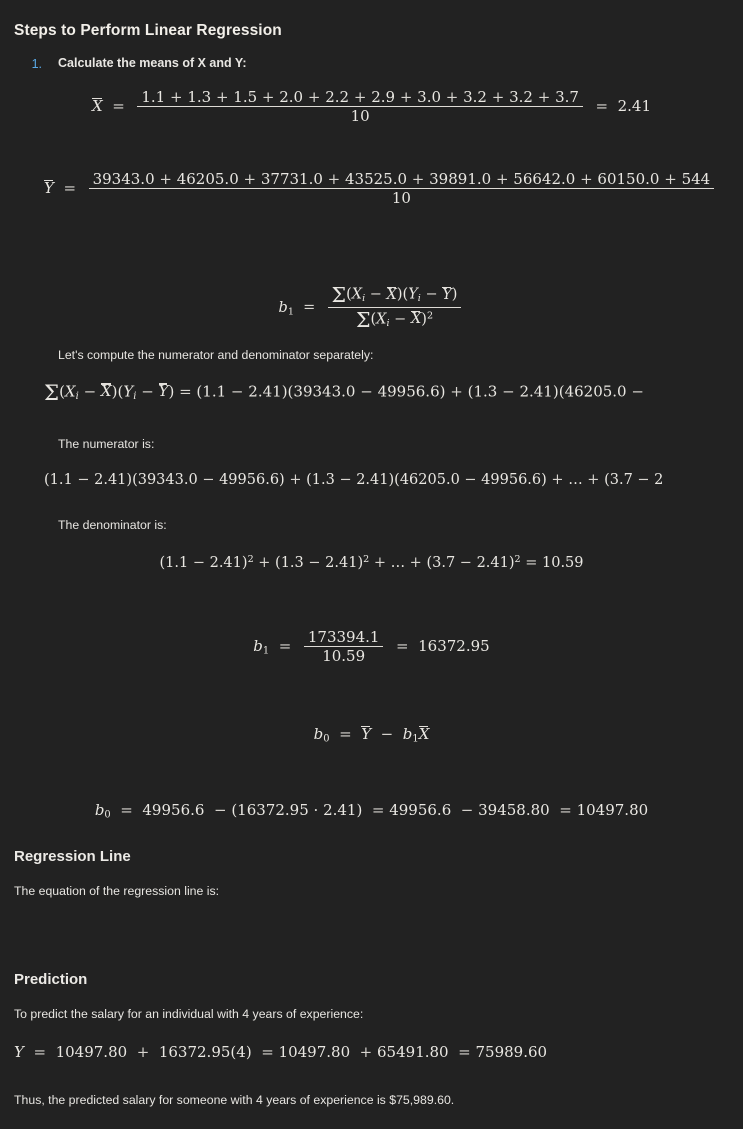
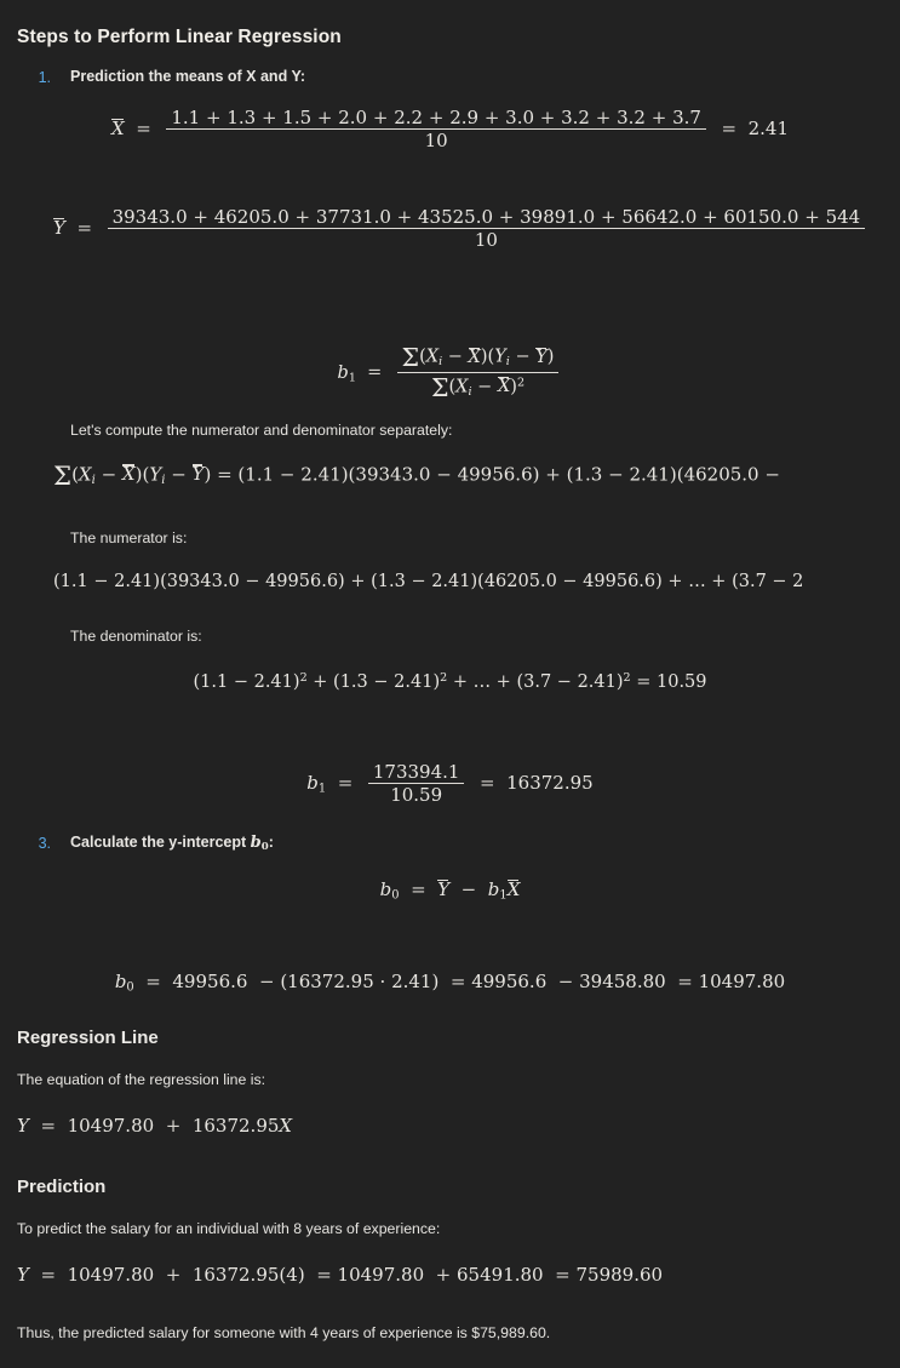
  Steps to Perform Linear Regression
  1.
- Calculate the means of X and Y:
+ Prediction the means of X and Y:
  X =
  1.1 + 1.3 + 1.5 + 2.0 + 2.2 + 2.9 + 3.0 + 3.2 + 3.2 + 3.7
  10
  = 2.41
  Y =
  39343.0 + 46205.0 + 37731.0 + 43525.0 + 39891.0 + 56642.0 + 60150.0 + 544
  10
  b1 =
  Σ(Xi − X)(Yi − Y)
  Σ(Xi − X)2
  Let's compute the numerator and denominator separately:
  Σ(Xi − X)(Yi − Y) = (1.1 − 2.41)(39343.0 − 49956.6) + (1.3 − 2.41)(46205.0 −
  The numerator is:
  (1.1 − 2.41)(39343.0 − 49956.6) + (1.3 − 2.41)(46205.0 − 49956.6) + … + (3.7 − 2
  The denominator is:
  (1.1 − 2.41)2 + (1.3 − 2.41)2 + … + (3.7 − 2.41)2 = 10.59
  b1 =
  173394.1
  10.59
  = 16372.95
+ 3.
+ Calculate the y-intercept b0:
  b0 = Y − b1X
  b0 = 49956.6 − (16372.95 · 2.41) = 49956.6 − 39458.80 = 10497.80
  Regression Line
  The equation of the regression line is:
+ Y = 10497.80 + 16372.95X
  Prediction
- To predict the salary for an individual with 4 years of experience:
+ To predict the salary for an individual with 8 years of experience:
  Y = 10497.80 + 16372.95(4) = 10497.80 + 65491.80 = 75989.60
  Thus, the predicted salary for someone with 4 years of experience is $75,989.60.
